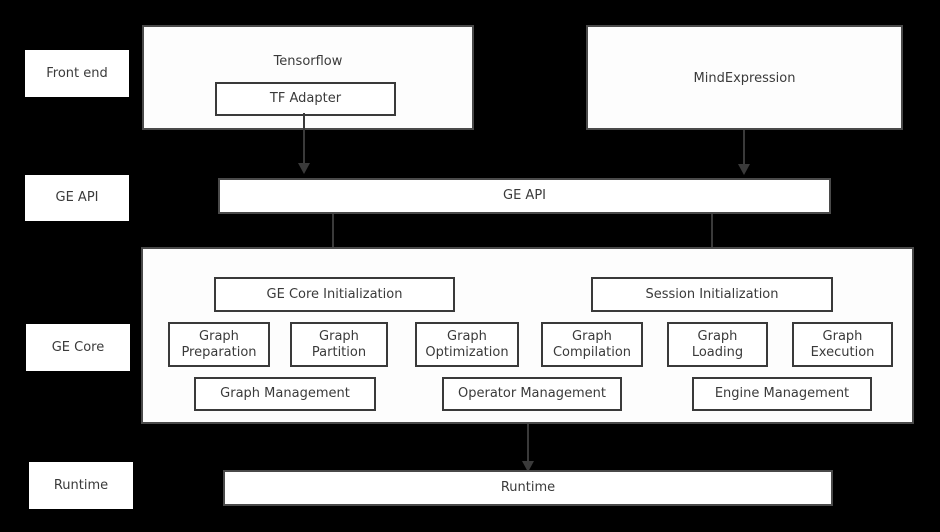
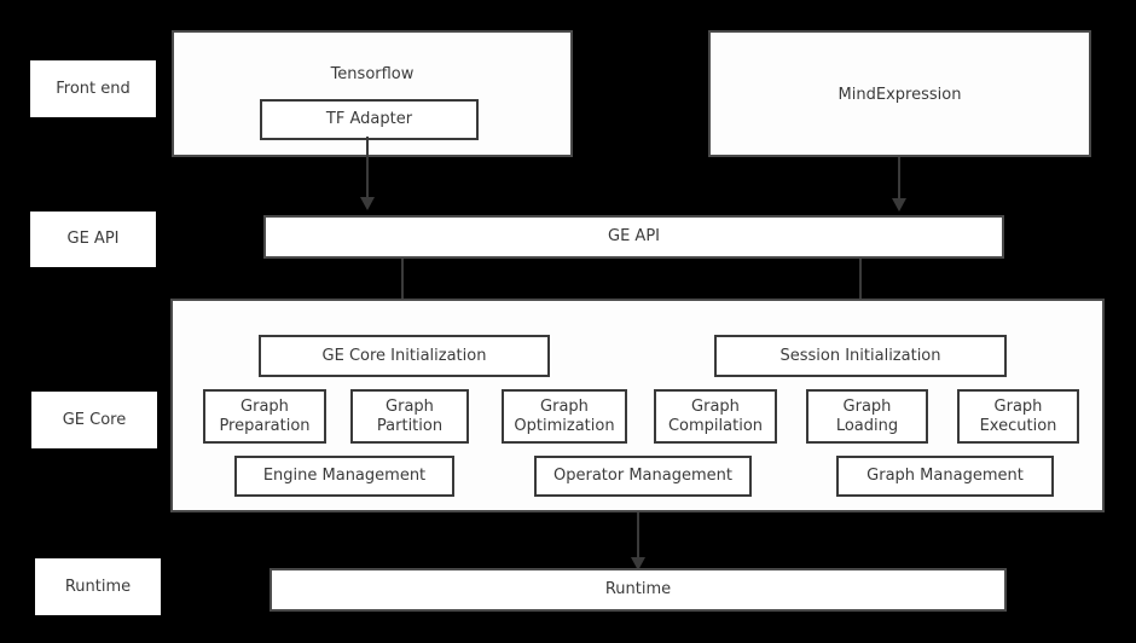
  Front end
  GE API
  GE Core
  Runtime
  Tensorflow
  TF Adapter
  MindExpression
  GE API
  GE Core Initialization
  Session Initialization
  Graph
  Preparation
  Graph
  Partition
  Graph
  Optimization
  Graph
  Compilation
  Graph
  Loading
  Graph
  Execution
- Graph Management
+ Engine Management
  Operator Management
- Engine Management
+ Graph Management
  Runtime
